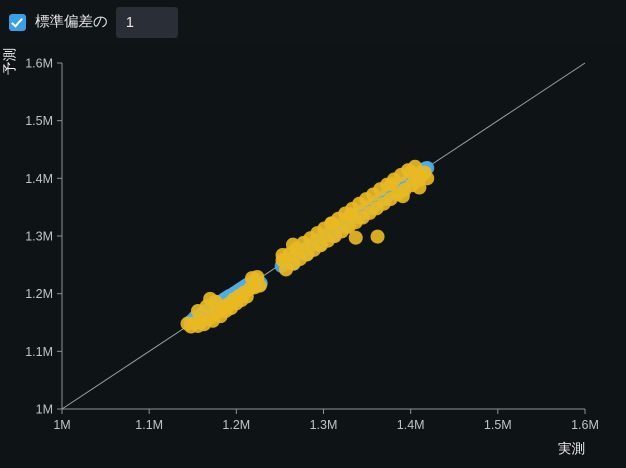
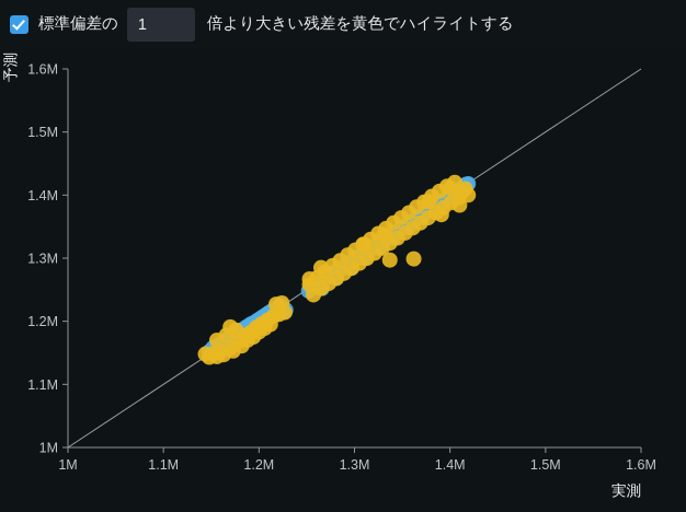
  標準偏差の
  1
+ 倍より大きい残差を黄色でハイライトする
  1M
  1.1M
  1.2M
  1.3M
  1.4M
  1.5M
  1.6M
  1M
  1.1M
  1.2M
  1.3M
  1.4M
  1.5M
  1.6M
  実測
